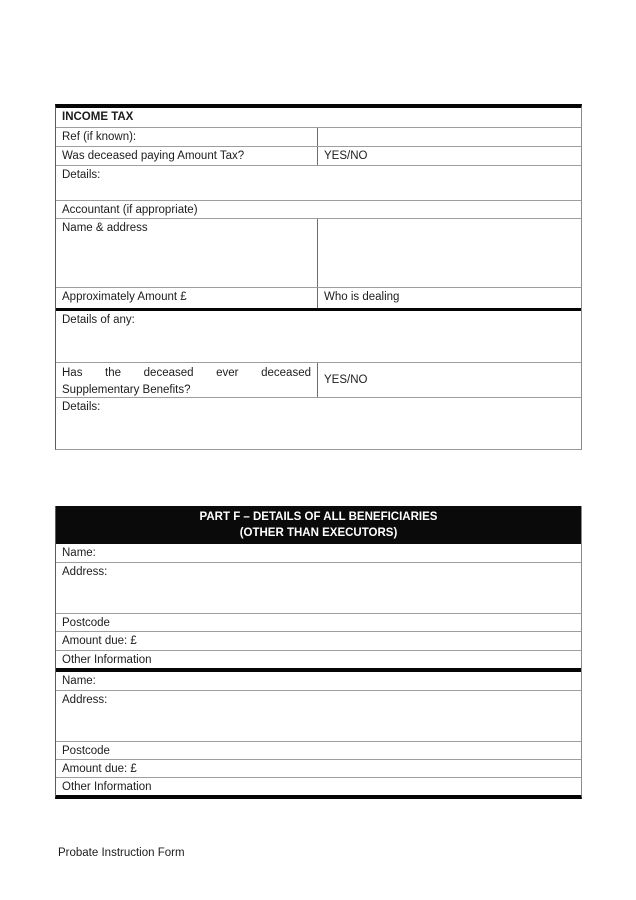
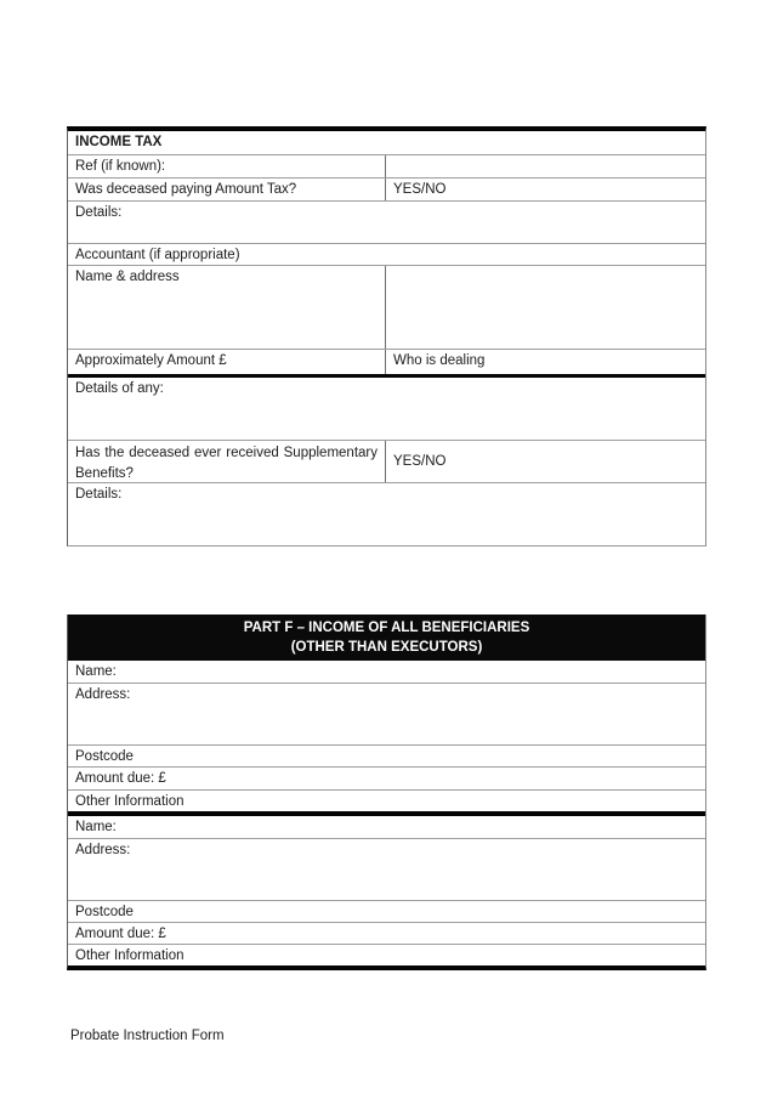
  INCOME TAX
  Ref (if known):
  Was deceased paying Amount Tax?
  YES/NO
  Details:
  Accountant (if appropriate)
  Name & address
  Approximately Amount £
  Who is dealing
  Details of any:
- Has the deceased ever deceased Supplementary Benefits?
+ Has the deceased ever received Supplementary Benefits?
  YES/NO
  Details:
- PART F – DETAILS OF ALL BENEFICIARIES
+ PART F – INCOME OF ALL BENEFICIARIES
  (OTHER THAN EXECUTORS)
  Name:
  Address:
  Postcode
  Amount due: £
  Other Information
  Name:
  Address:
  Postcode
  Amount due: £
  Other Information
  Probate Instruction Form
